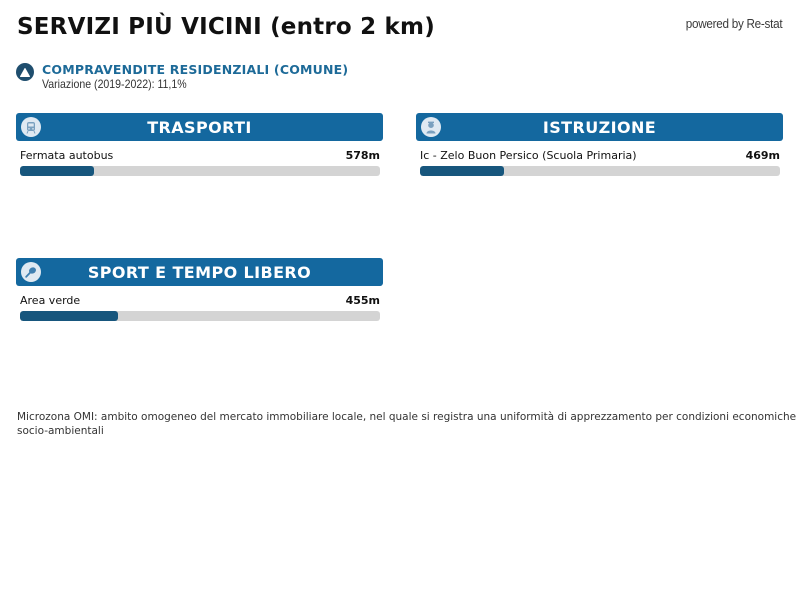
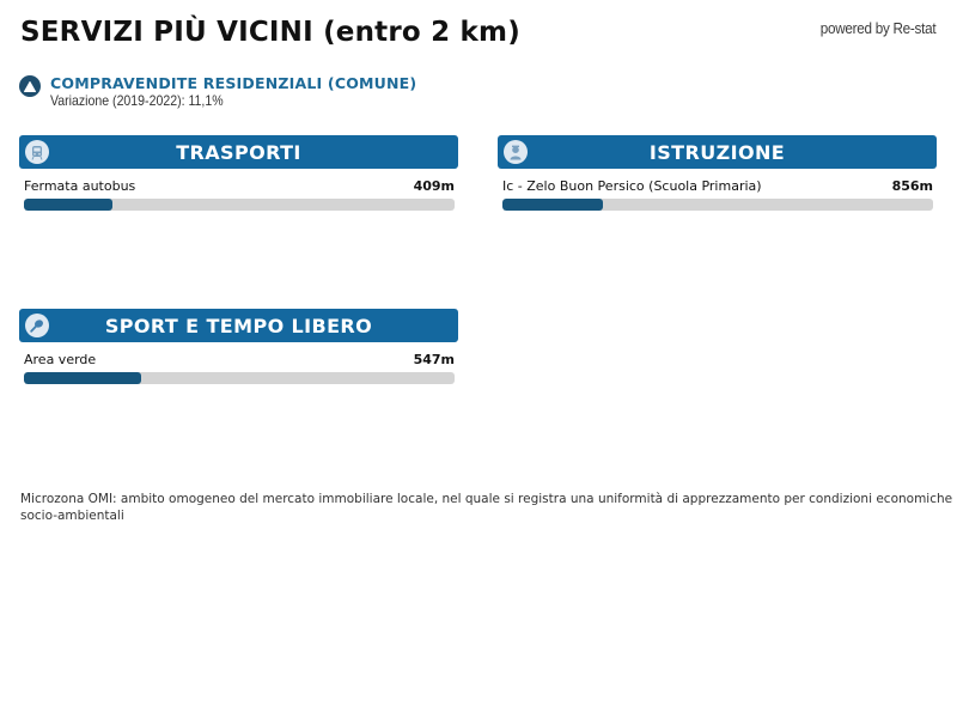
  SERVIZI PIÙ VICINI (entro 2 km)
  powered by Re-stat
  COMPRAVENDITE RESIDENZIALI (COMUNE)
  Variazione (2019-2022): 11,1%
  TRASPORTI
  Fermata autobus
- 578m
+ 409m
  ISTRUZIONE
  Ic - Zelo Buon Persico (Scuola Primaria)
- 469m
+ 856m
  SPORT E TEMPO LIBERO
  Area verde
- 455m
+ 547m
  Microzona OMI: ambito omogeneo del mercato immobiliare locale, nel quale si registra una uniformità di apprezzamento per condizioni economiche socio-ambientali
